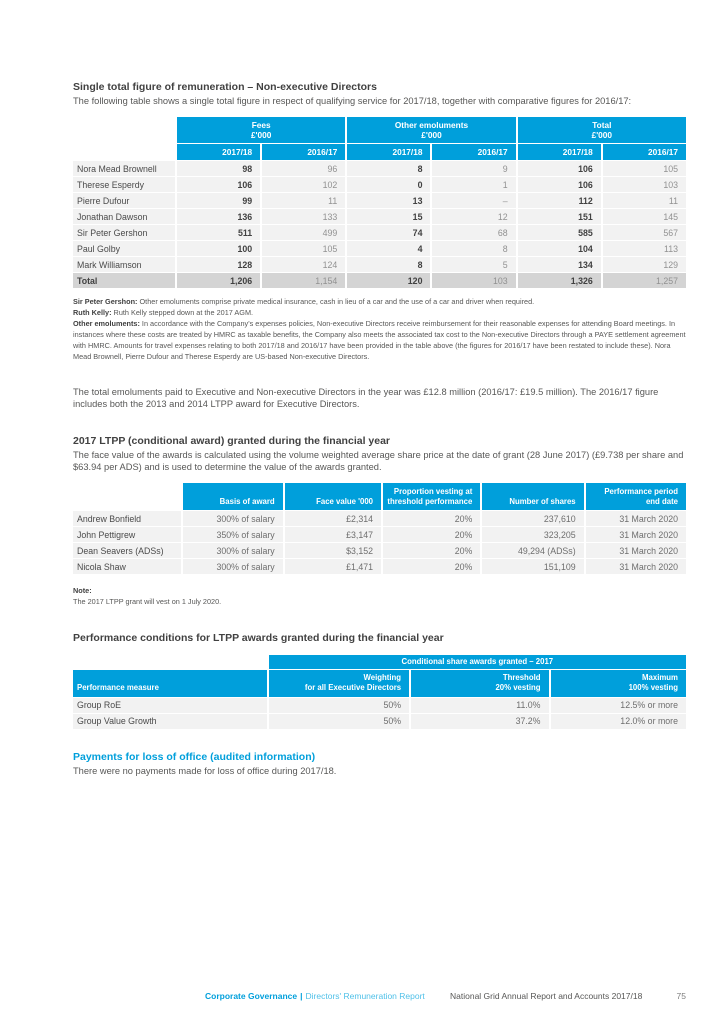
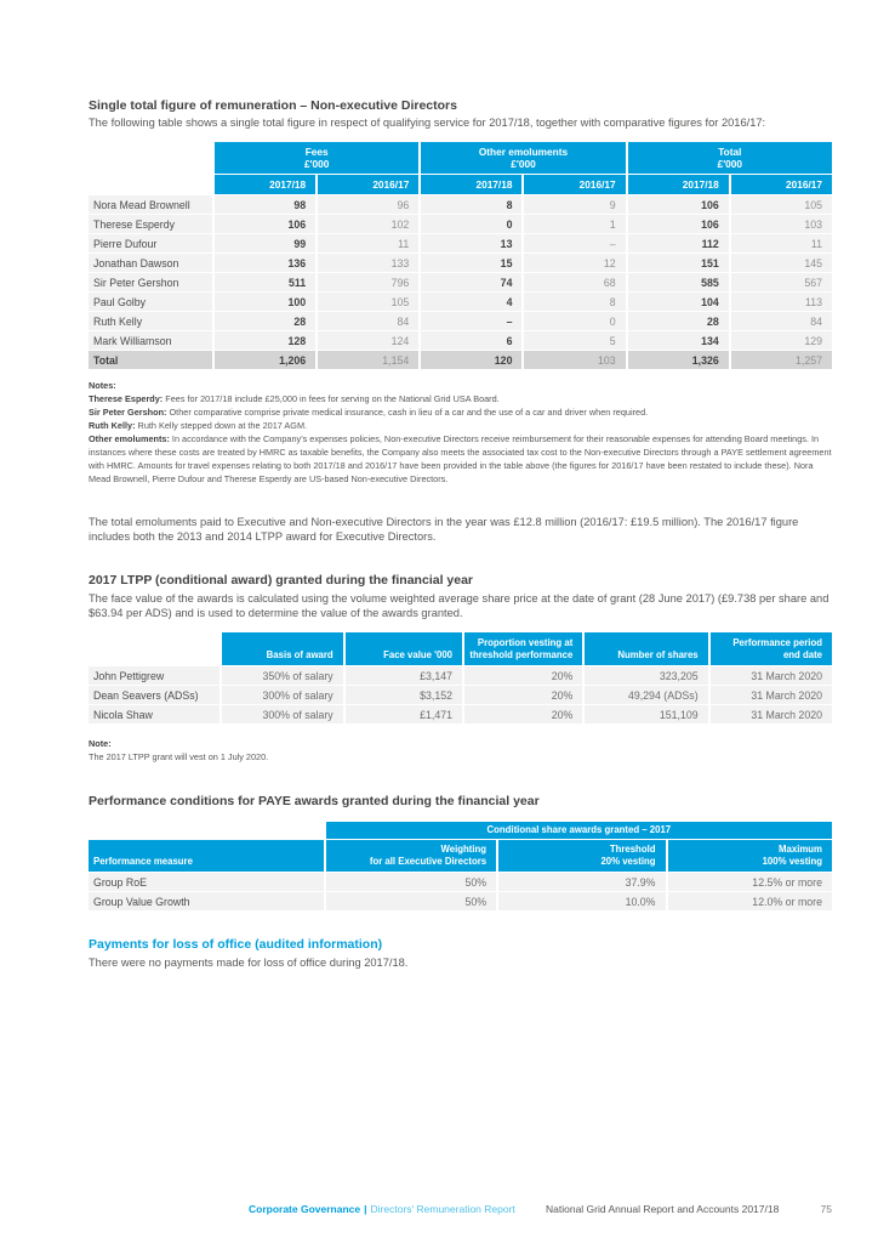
  Single total figure of remuneration – Non-executive Directors
  The following table shows a single total figure in respect of qualifying service for 2017/18, together with comparative figures for 2016/17:
  	Fees £'000	Other emoluments £'000	Total £'000
  	2017/18	2016/17	2017/18	2016/17	2017/18	2016/17
  Nora Mead Brownell	98	96	8	9	106	105
  Therese Esperdy	106	102	0	1	106	103
  Pierre Dufour	99	11	13	–	112	11
  Jonathan Dawson	136	133	15	12	151	145
- Sir Peter Gershon	511	499	74	68	585	567
+ Sir Peter Gershon	511	796	74	68	585	567
  Paul Golby	100	105	4	8	104	113
+ Ruth Kelly	28	84	–	0	28	84
- Mark Williamson	128	124	8	5	134	129
+ Mark Williamson	128	124	6	5	134	129
  Total	1,206	1,154	120	103	1,326	1,257
+ Notes:
+ Therese Esperdy: Fees for 2017/18 include £25,000 in fees for serving on the National Grid USA Board.
- Sir Peter Gershon: Other emoluments comprise private medical insurance, cash in lieu of a car and the use of a car and driver when required.
+ Sir Peter Gershon: Other comparative comprise private medical insurance, cash in lieu of a car and the use of a car and driver when required.
  Ruth Kelly: Ruth Kelly stepped down at the 2017 AGM.
  Other emoluments: In accordance with the Company's expenses policies, Non-executive Directors receive reimbursement for their reasonable expenses for attending Board meetings. In instances where these costs are treated by HMRC as taxable benefits, the Company also meets the associated tax cost to the Non-executive Directors through a PAYE settlement agreement with HMRC. Amounts for travel expenses relating to both 2017/18 and 2016/17 have been provided in the table above (the figures for 2016/17 have been restated to include these). Nora Mead Brownell, Pierre Dufour and Therese Esperdy are US-based Non-executive Directors.
  The total emoluments paid to Executive and Non-executive Directors in the year was £12.8 million (2016/17: £19.5 million). The 2016/17 figure includes both the 2013 and 2014 LTPP award for Executive Directors.
  2017 LTPP (conditional award) granted during the financial year
  The face value of the awards is calculated using the volume weighted average share price at the date of grant (28 June 2017) (£9.738 per share and $63.94 per ADS) and is used to determine the value of the awards granted.
  	Basis of award	Face value '000	Proportion vesting at threshold performance	Number of shares	Performance period end date
- Andrew Bonfield	300% of salary	£2,314	20%	237,610	31 March 2020
  John Pettigrew	350% of salary	£3,147	20%	323,205	31 March 2020
  Dean Seavers (ADSs)	300% of salary	$3,152	20%	49,294 (ADSs)	31 March 2020
  Nicola Shaw	300% of salary	£1,471	20%	151,109	31 March 2020
  Note:
  The 2017 LTPP grant will vest on 1 July 2020.
- Performance conditions for LTPP awards granted during the financial year
+ Performance conditions for PAYE awards granted during the financial year
  	Conditional share awards granted – 2017
  Performance measure	Weighting for all Executive Directors	Threshold 20% vesting	Maximum 100% vesting
- Group RoE	50%	11.0%	12.5% or more
+ Group RoE	50%	37.9%	12.5% or more
- Group Value Growth	50%	37.2%	12.0% or more
+ Group Value Growth	50%	10.0%	12.0% or more
  Payments for loss of office (audited information)
  There were no payments made for loss of office during 2017/18.
  Corporate Governance | Directors' Remuneration Report
  National Grid Annual Report and Accounts 2017/18
  75
